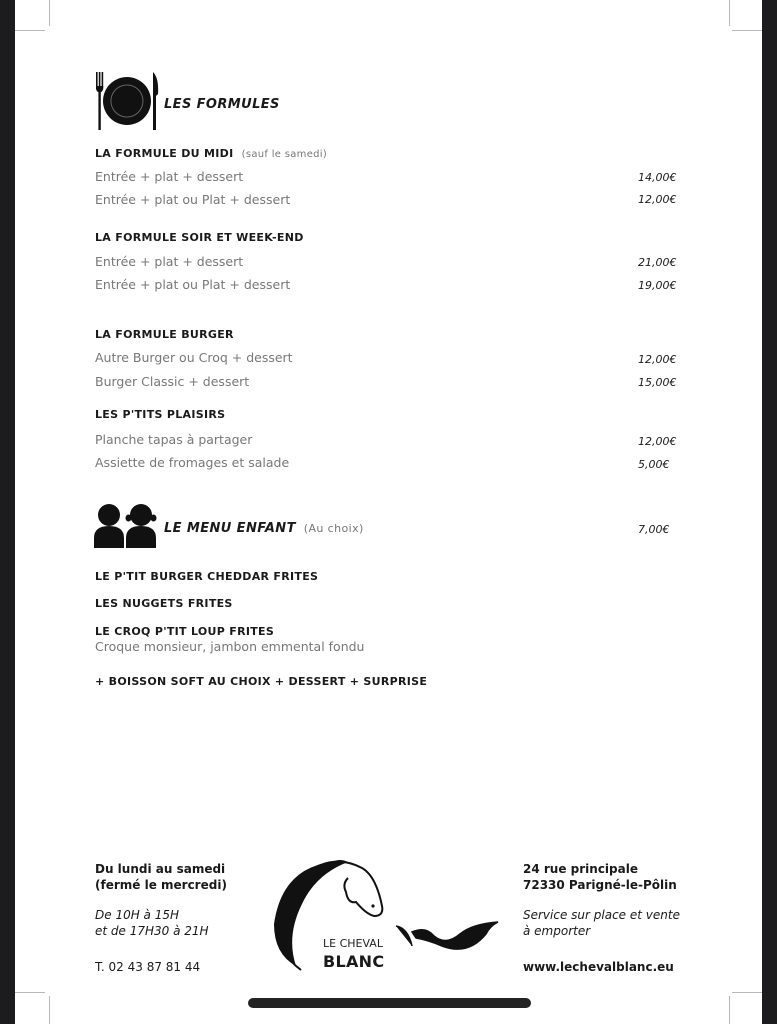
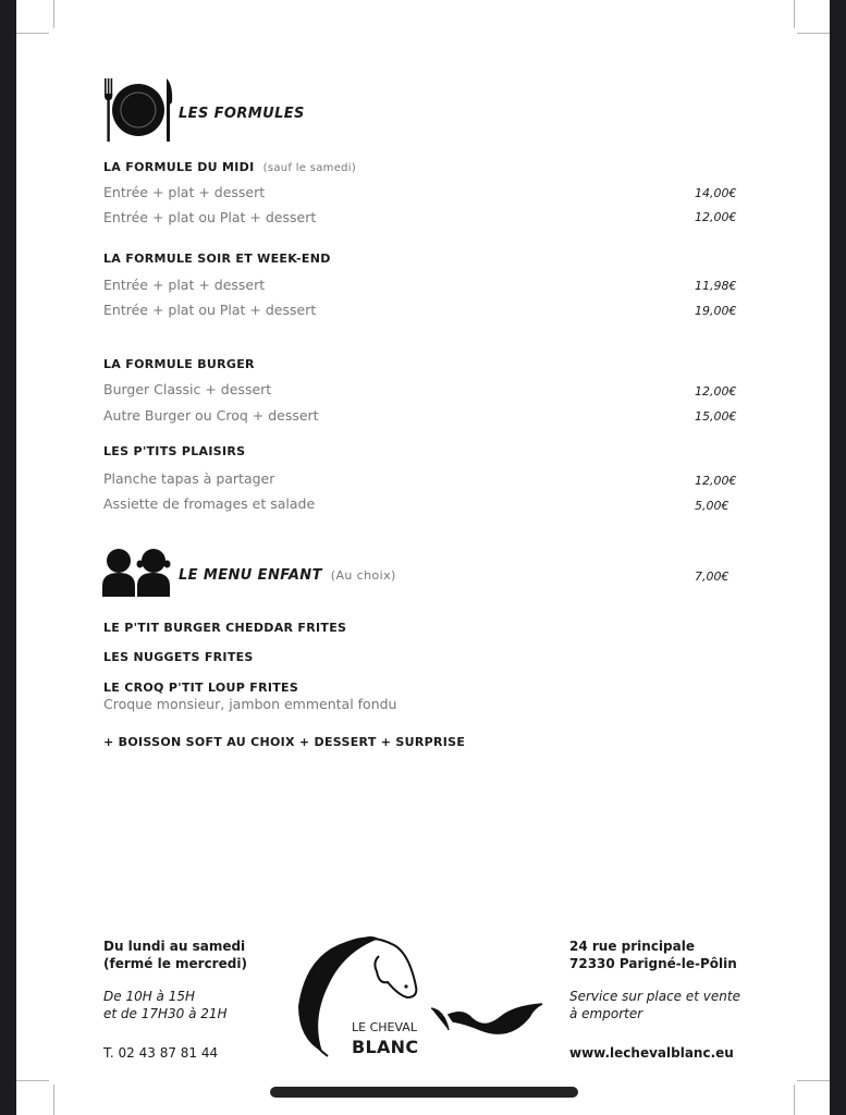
  LES FORMULES
  LA FORMULE DU MIDI (sauf le samedi)
  Entrée + plat + dessert
  14,00€
  Entrée + plat ou Plat + dessert
  12,00€
  LA FORMULE SOIR ET WEEK-END
  Entrée + plat + dessert
- 21,00€
+ 11,98€
  Entrée + plat ou Plat + dessert
  19,00€
  LA FORMULE BURGER
- Autre Burger ou Croq + dessert
+ Burger Classic + dessert
  12,00€
- Burger Classic + dessert
+ Autre Burger ou Croq + dessert
  15,00€
  LES P'TITS PLAISIRS
  Planche tapas à partager
  12,00€
  Assiette de fromages et salade
  5,00€
  LE MENU ENFANT (Au choix)
  7,00€
  LE P'TIT BURGER CHEDDAR FRITES
  LES NUGGETS FRITES
  LE CROQ P'TIT LOUP FRITES
  Croque monsieur, jambon emmental fondu
  + BOISSON SOFT AU CHOIX + DESSERT + SURPRISE
  Du lundi au samedi
  (fermé le mercredi)
  De 10H à 15H
  et de 17H30 à 21H
  T. 02 43 87 81 44
  LE CHEVAL
  BLANC
  24 rue principale
  72330 Parigné-le-Pôlin
  Service sur place et vente
  à emporter
  www.lechevalblanc.eu
